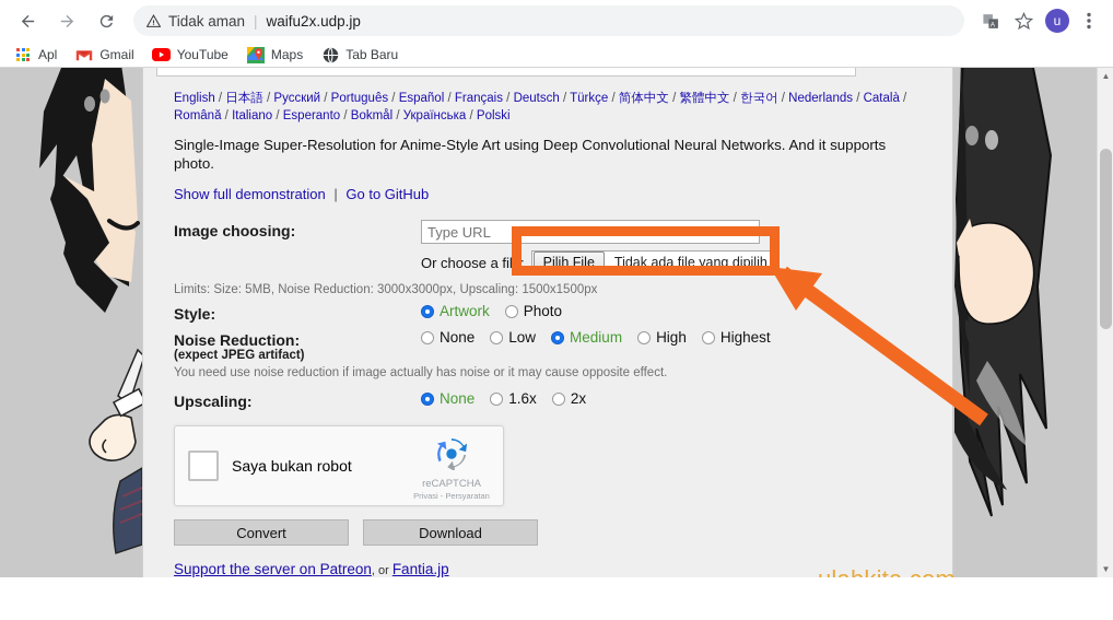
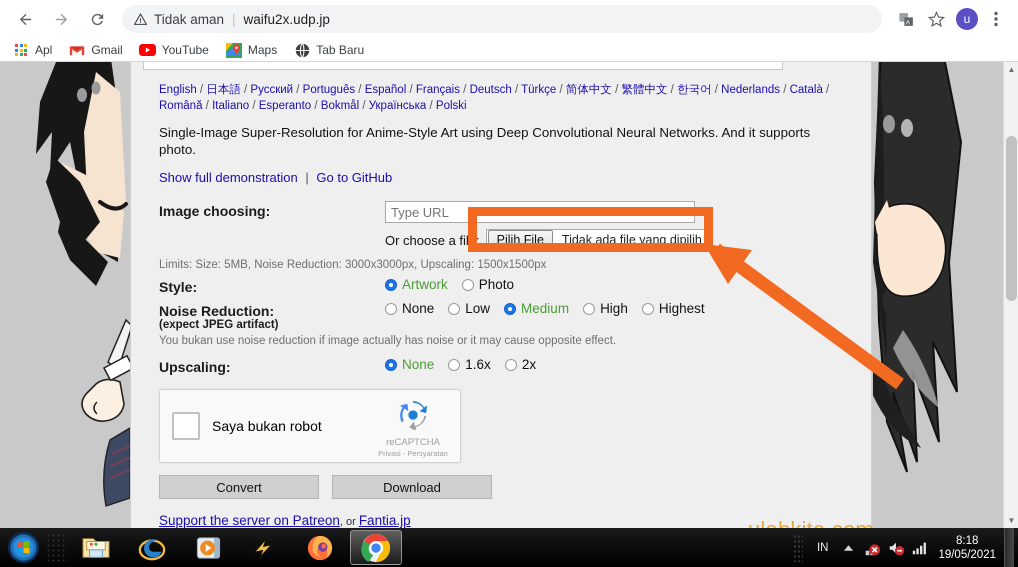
  Tidak aman
  |
  waifu2x.udp.jp
  u
  Apl
  Gmail
  YouTube
  Maps
  Tab Baru
  English / 日本語 / Русский / Português / Español / Français / Deutsch / Türkçe / 简体中文 / 繁體中文 / 한국어 / Nederlands / Català / Română / Italiano / Esperanto / Bokmål / Українська / Polski
  Single-Image Super-Resolution for Anime-Style Art using Deep Convolutional Neural Networks. And it supports photo.
  Show full demonstration | Go to GitHub
  Image choosing:
  Type URL
  Or choose a file:
  Pilih File
  Tidak ada file yang dipilih
  Limits: Size: 5MB, Noise Reduction: 3000x3000px, Upscaling: 1500x1500px
  Style:
  Artwork
  Photo
  Noise Reduction:
  (expect JPEG artifact)
  None
  Low
  Medium
  High
  Highest
- You need use noise reduction if image actually has noise or it may cause opposite effect.
+ You bukan use noise reduction if image actually has noise or it may cause opposite effect.
  Upscaling:
  None
  1.6x
  2x
  Saya bukan robot
  reCAPTCHA
  Privasi - Persyaratan
  Convert
  Download
  Support the server on Patreon, or Fantia.jp
+ IN
+ 8:18
+ 19/05/2021
  ▲
  ▼
